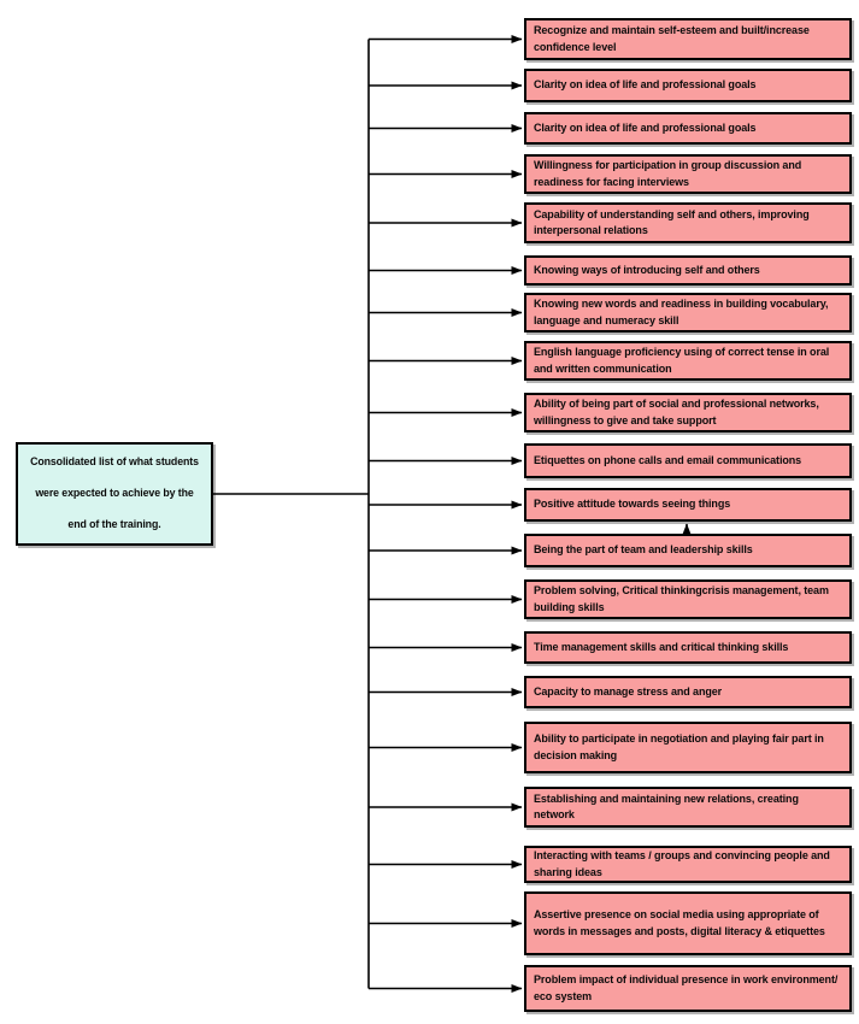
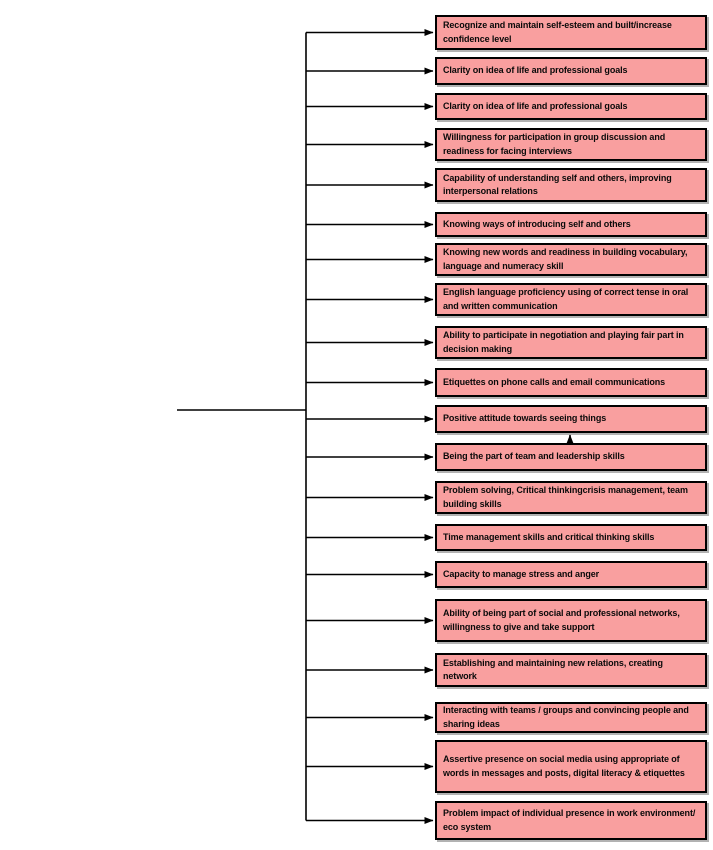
- Consolidated list of what students
- were expected to achieve by the
- end of the training.
  Recognize and maintain self-esteem and built/increase confidence level
  Clarity on idea of life and professional goals
  Clarity on idea of life and professional goals
  Willingness for participation in group discussion and readiness for facing interviews
  Capability of understanding self and others, improving interpersonal relations
  Knowing ways of introducing self and others
  Knowing new words and readiness in building vocabulary, language and numeracy skill
  English language proficiency using of correct tense in oral and written communication
- Ability of being part of social and professional networks, willingness to give and take support
+ Ability to participate in negotiation and playing fair part in decision making
  Etiquettes on phone calls and email communications
  Positive attitude towards seeing things
  Being the part of team and leadership skills
  Problem solving, Critical thinkingcrisis management, team building skills
  Time management skills and critical thinking skills
  Capacity to manage stress and anger
- Ability to participate in negotiation and playing fair part in decision making
+ Ability of being part of social and professional networks, willingness to give and take support
  Establishing and maintaining new relations, creating network
  Interacting with teams / groups and convincing people and sharing ideas
  Assertive presence on social media using appropriate of words in messages and posts, digital literacy & etiquettes
  Problem impact of individual presence in work environment/ eco system
